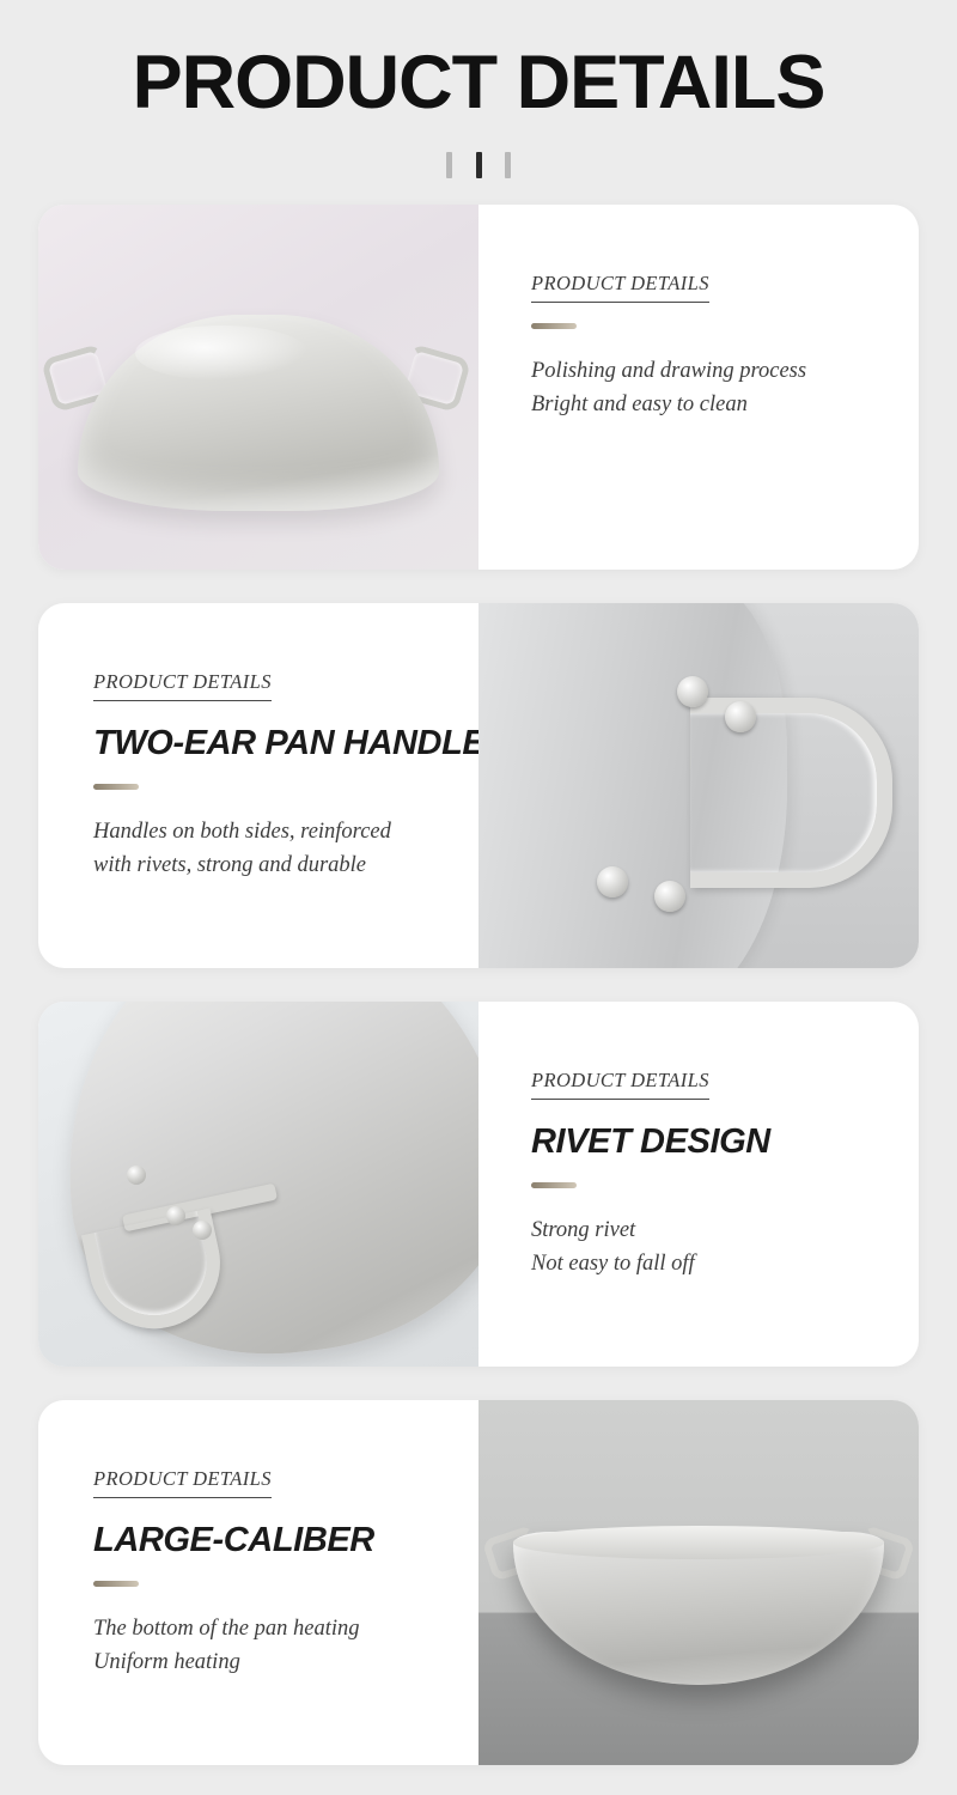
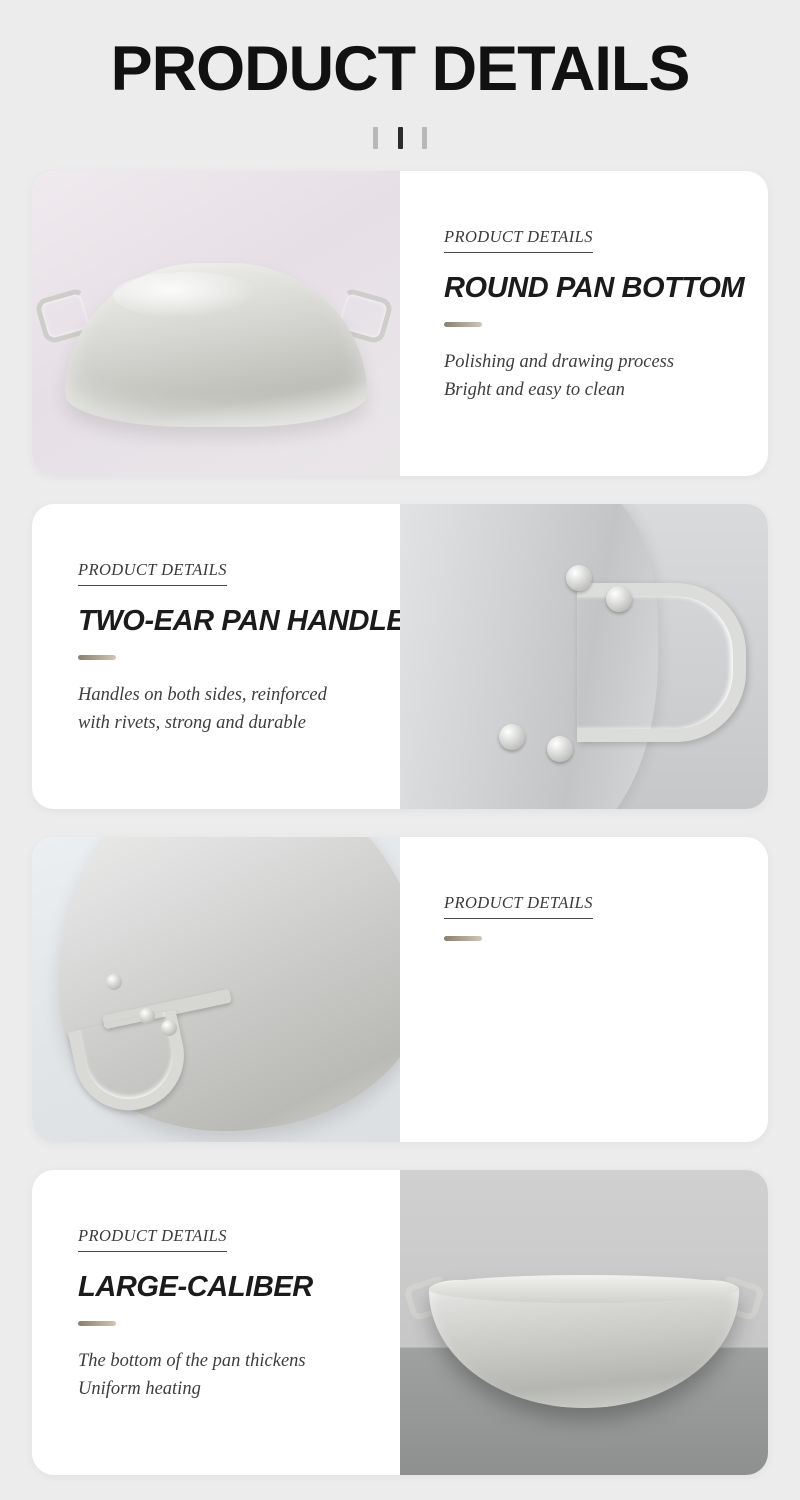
  PRODUCT DETAILS
  PRODUCT DETAILS
+ ROUND PAN BOTTOM
  Polishing and drawing process
  Bright and easy to clean
  PRODUCT DETAILS
  TWO-EAR PAN HANDLE
  Handles on both sides, reinforced
  with rivets, strong and durable
  PRODUCT DETAILS
- RIVET DESIGN
- Strong rivet
- Not easy to fall off
  PRODUCT DETAILS
  LARGE-CALIBER
- The bottom of the pan heating
+ The bottom of the pan thickens
  Uniform heating
